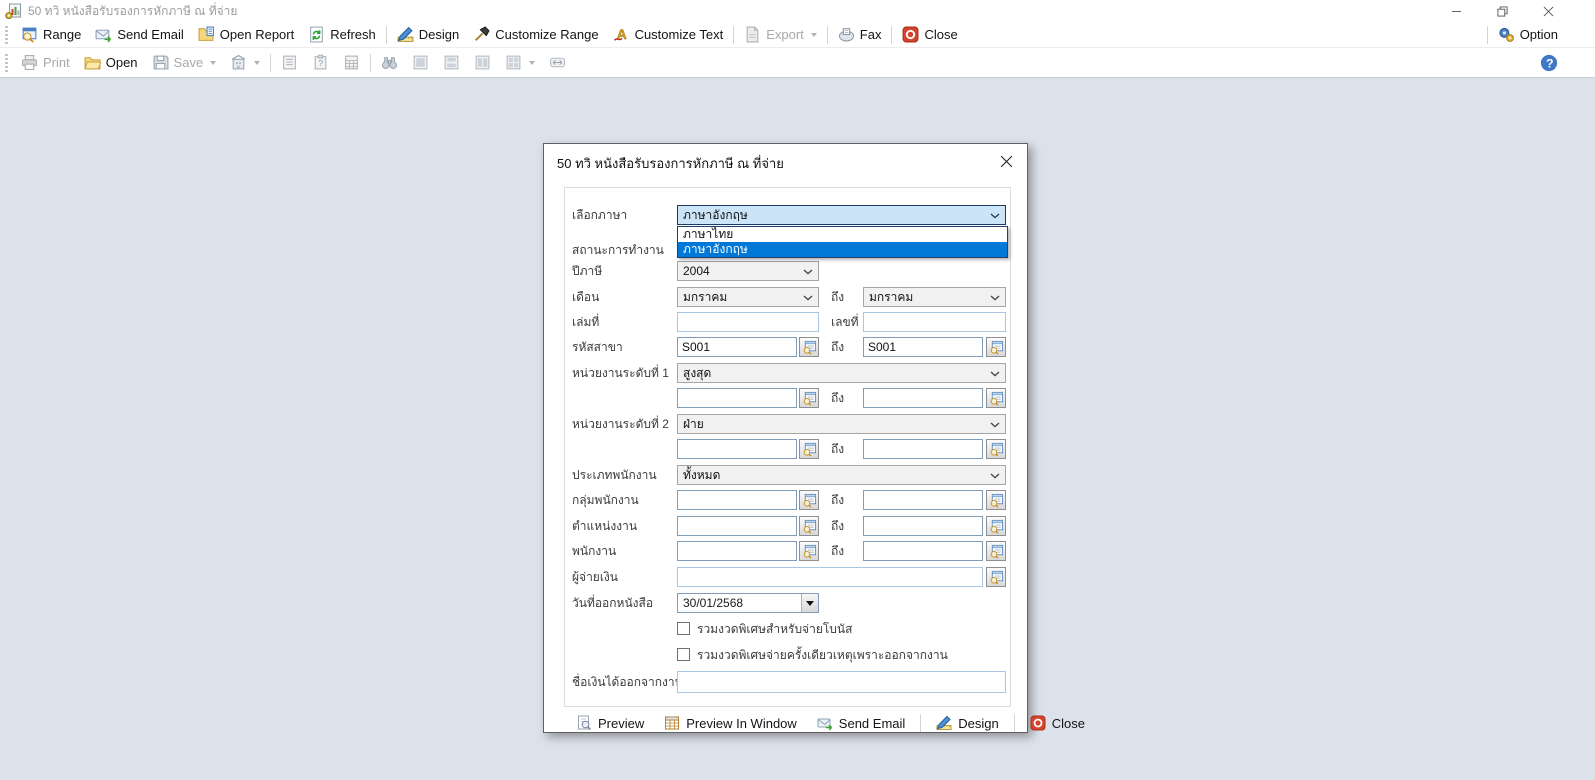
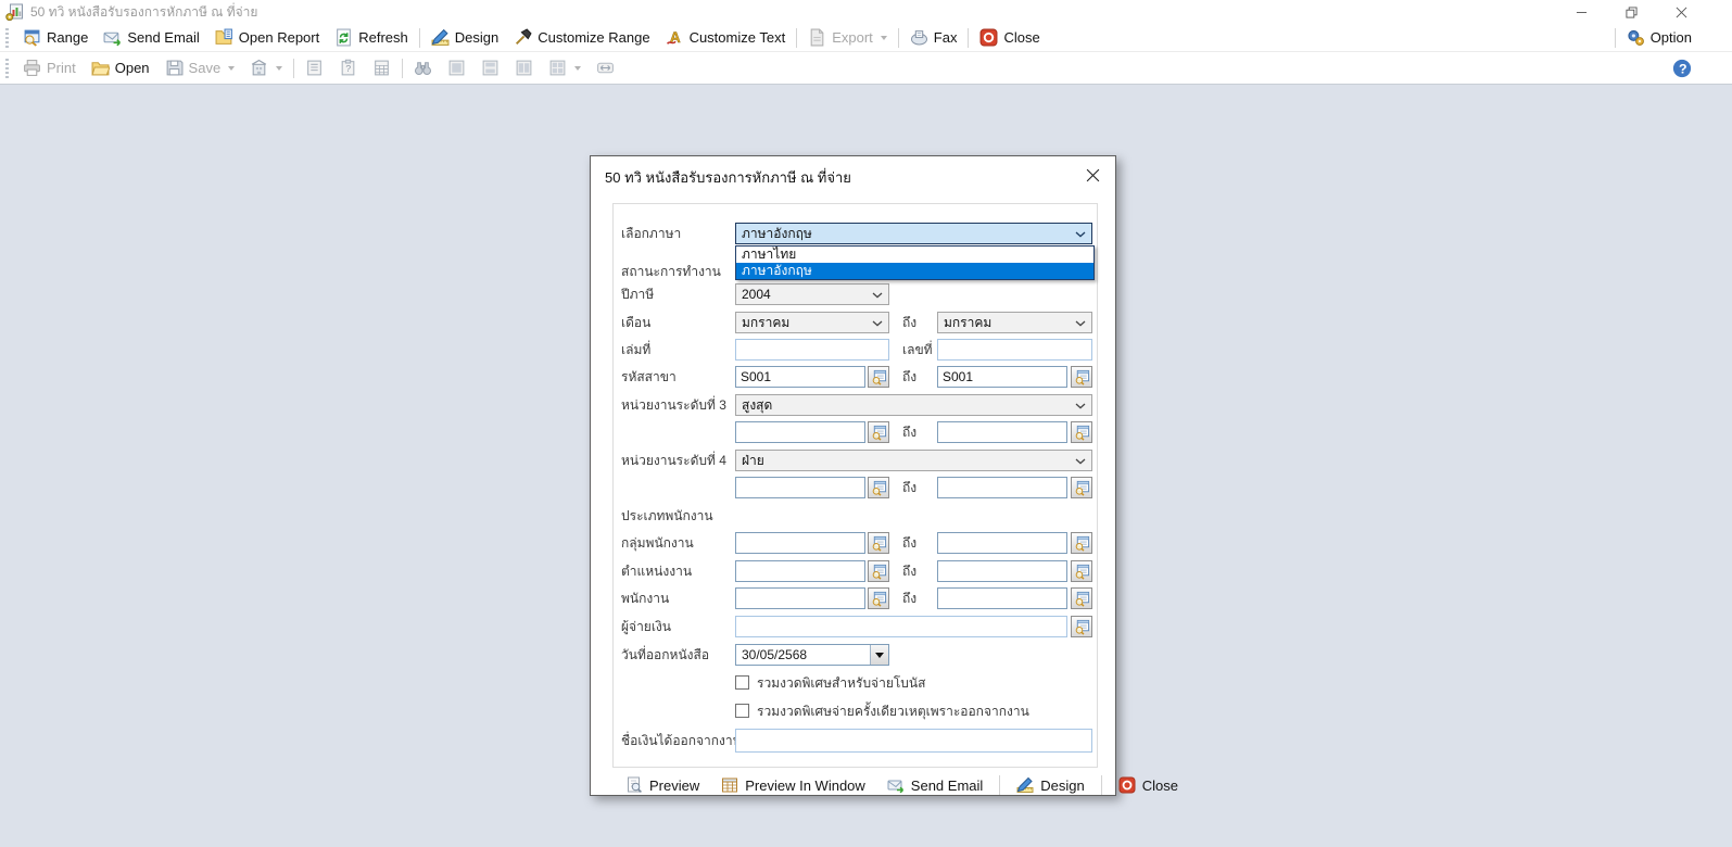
  50 ทวิ หนังสือรับรองการหักภาษี ณ ที่จ่าย
  Range
  Send Email
  Open Report
  Refresh
  Design
  Customize Range
  Customize Text
  Export
  Fax
  Close
  Option
  Print
  Open
  Save
  50 ทวิ หนังสือรับรองการหักภาษี ณ ที่จ่าย
  เลือกภาษา
  ภาษาอังกฤษ
  ภาษาไทย
  ภาษาอังกฤษ
  สถานะการทำงาน
  ปีภาษี
  2004
  เดือน
  มกราคม
  ถึง
  มกราคม
  เล่มที่
  เลขที่
  รหัสสาขา
  S001
  ถึง
  S001
- หน่วยงานระดับที่ 1
+ หน่วยงานระดับที่ 3
  สูงสุด
  ถึง
- หน่วยงานระดับที่ 2
+ หน่วยงานระดับที่ 4
  ฝ่าย
  ถึง
  ประเภทพนักงาน
- ทั้งหมด
  กลุ่มพนักงาน
  ถึง
  ตำแหน่งงาน
  ถึง
  พนักงาน
  ถึง
  ผู้จ่ายเงิน
  วันที่ออกหนังสือ
- 30/01/2568
+ 30/05/2568
  รวมงวดพิเศษสำหรับจ่ายโบนัส
  รวมงวดพิเศษจ่ายครั้งเดียวเหตุเพราะออกจากงาน
  ชื่อเงินได้ออกจากงา
  Preview
  Preview In Window
  Send Email
  Design
  Close
